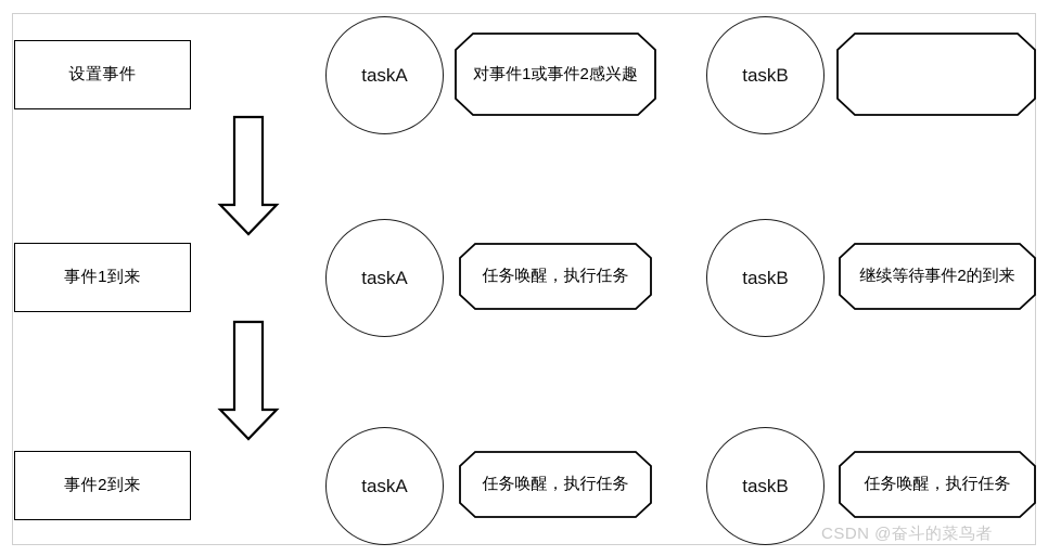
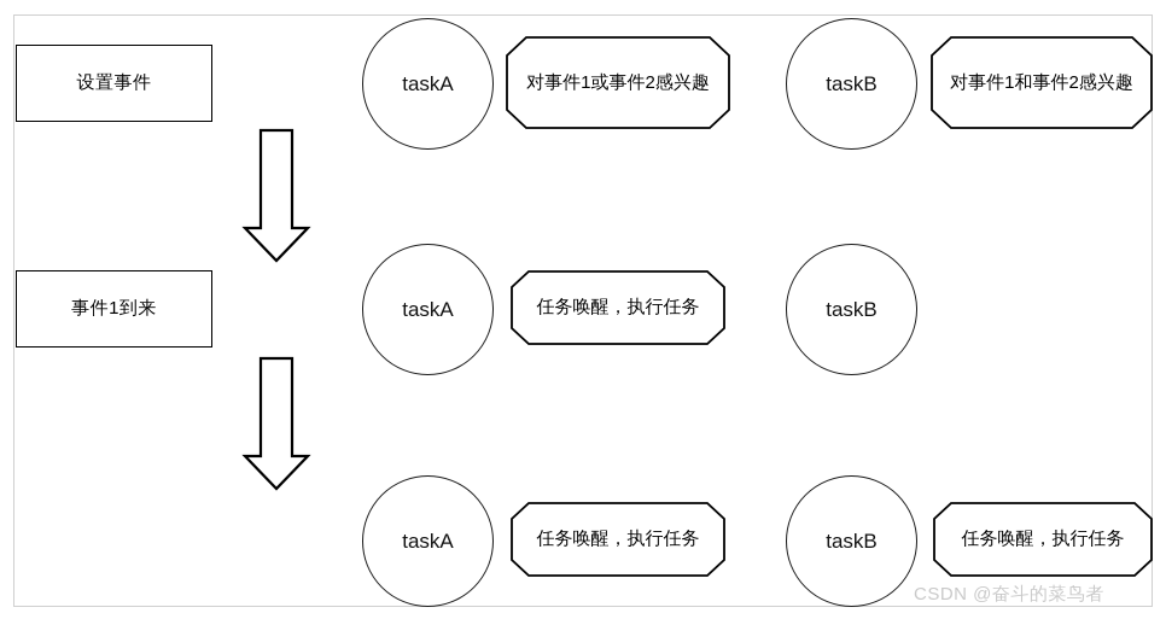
  设置事件
  事件1到来
- 事件2到来
  taskA
  对事件1或事件2感兴趣
  taskB
+ 对事件1和事件2感兴趣
  taskA
  任务唤醒，执行任务
  taskB
- 继续等待事件2的到来
  taskA
  任务唤醒，执行任务
  taskB
  任务唤醒，执行任务
  CSDN @奋斗的菜鸟者
